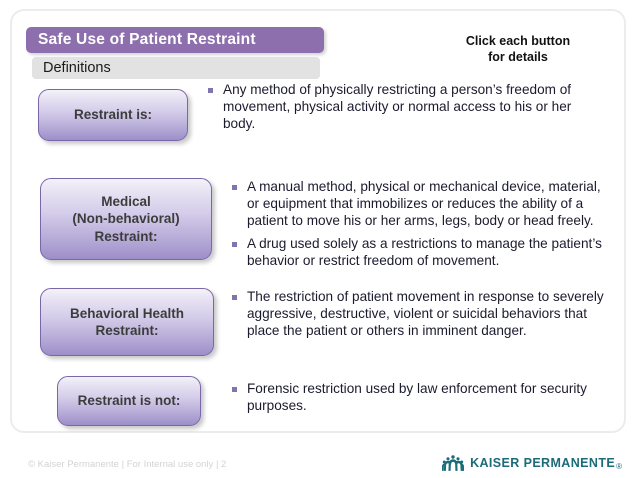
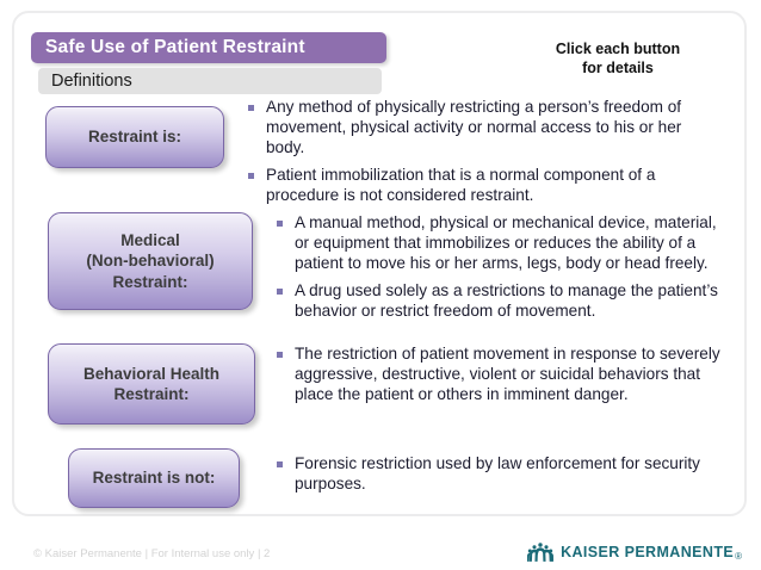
  Safe Use of Patient Restraint
  Definitions
  Click each button
  for details
  Restraint is:
  Any method of physically restricting a person’s freedom of movement, physical activity or normal access to his or her body.
+ Patient immobilization that is a normal component of a procedure is not considered restraint.
  Medical
  (Non-behavioral)
  Restraint:
  A manual method, physical or mechanical device, material, or equipment that immobilizes or reduces the ability of a patient to move his or her arms, legs, body or head freely.
  A drug used solely as a restrictions to manage the patient’s behavior or restrict freedom of movement.
  Behavioral Health
  Restraint:
  The restriction of patient movement in response to severely aggressive, destructive, violent or suicidal behaviors that place the patient or others in imminent danger.
  Restraint is not:
  Forensic restriction used by law enforcement for security purposes.
  © Kaiser Permanente | For Internal use only | 2
  KAISER PERMANENTE
  ®
